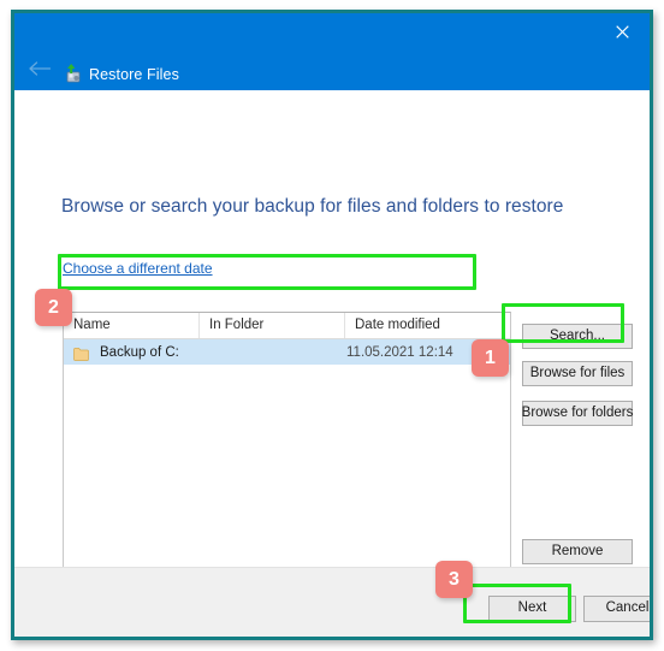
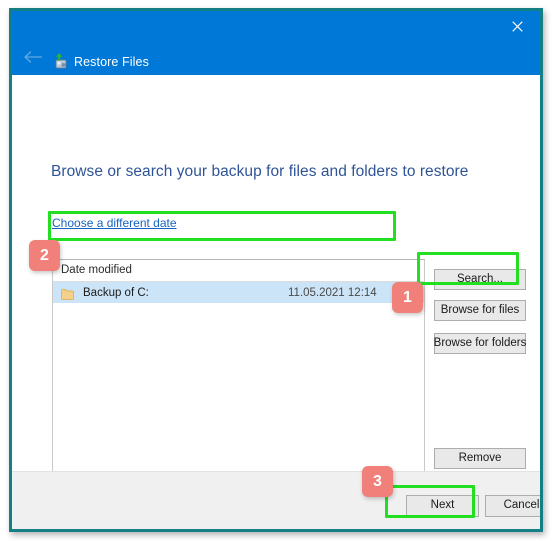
  Restore Files
  Browse or search your backup for files and folders to restore
  Choose a different date
- Name
- In Folder
  Date modified
  Backup of C:
  11.05.2021 12:14
  Search...
  Browse for files
  Browse for folders
  Remove
  Next
  Cancel
  2
  1
  3
